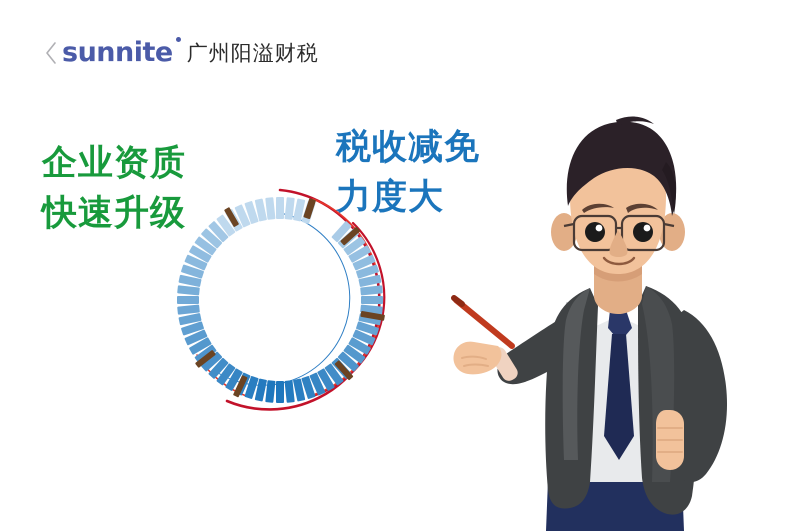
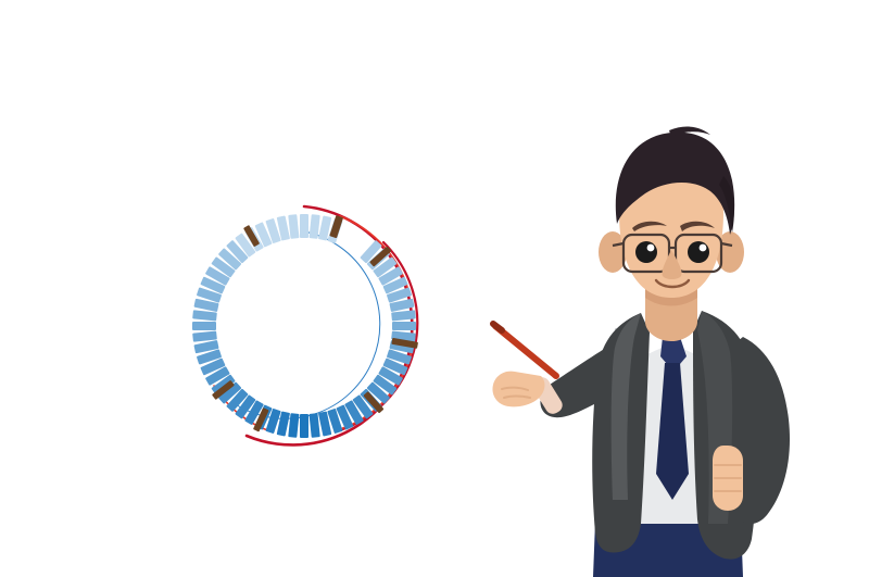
- sunnite
- 广州阳溢财税
- 企业资质
- 快速升级
- 税收减免
- 力度大
